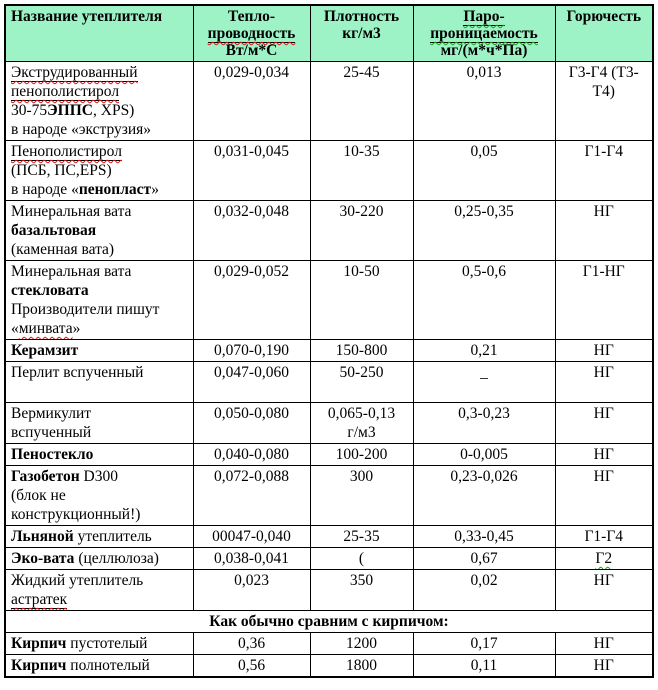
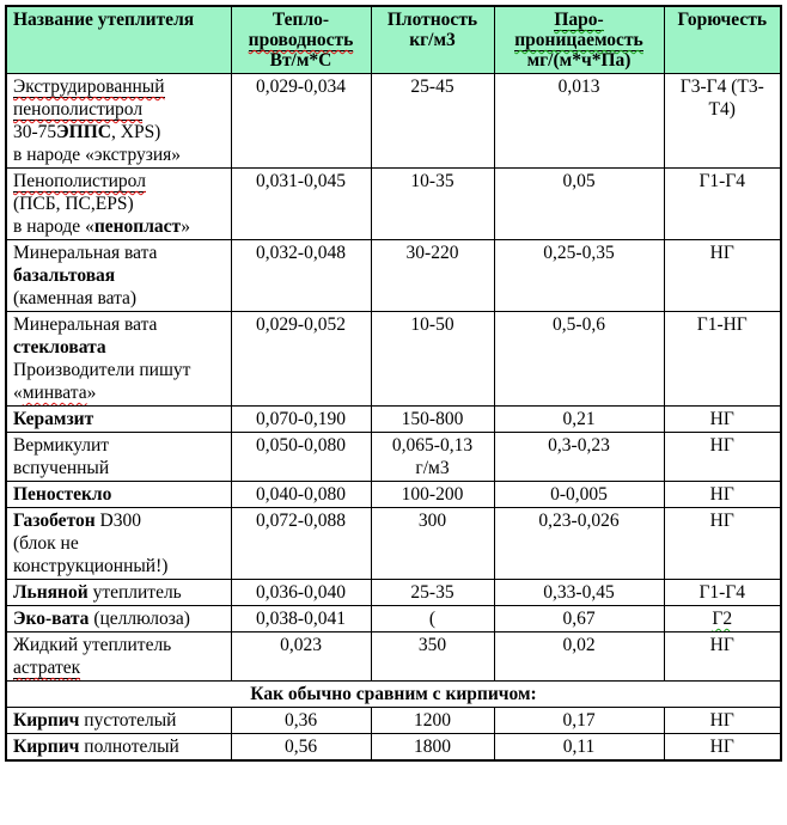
  Название утеплителя	Тепло-проводностьВт/м*С	Плотностькг/м3	Паро-проницаемостьмг/(м*ч*Па)	Горючесть
  Экструдированныйпенополистирол30-75ЭППС, XPS)в народе «экструзия»	0,029-0,034	25-45	0,013	Г3-Г4 (Т3-Т4)
  Пенополистирол(ПСБ, ПС,EPS)в народе «пенопласт»	0,031-0,045	10-35	0,05	Г1-Г4
  Минеральная ватабазальтовая(каменная вата)	0,032-0,048	30-220	0,25-0,35	НГ
  Минеральная ватастекловатаПроизводители пишут«минвата»	0,029-0,052	10-50	0,5-0,6	Г1-НГ
  Керамзит	0,070-0,190	150-800	0,21	НГ
- Перлит вспученный	0,047-0,060	50-250	_	НГ
  Вермикулитвспученный	0,050-0,080	0,065-0,13г/м3	0,3-0,23	НГ
  Пеностекло	0,040-0,080	100-200	0-0,005	НГ
  Газобетон D300(блок неконструкционный!)	0,072-0,088	300	0,23-0,026	НГ
- Льняной утеплитель	00047-0,040	25-35	0,33-0,45	Г1-Г4
+ Льняной утеплитель	0,036-0,040	25-35	0,33-0,45	Г1-Г4
  Эко-вата (целлюлоза)	0,038-0,041	(	0,67	Г2
  Жидкий утеплительастратек	0,023	350	0,02	НГ
  Как обычно сравним с кирпичом:
  Кирпич пустотелый	0,36	1200	0,17	НГ
  Кирпич полнотелый	0,56	1800	0,11	НГ
